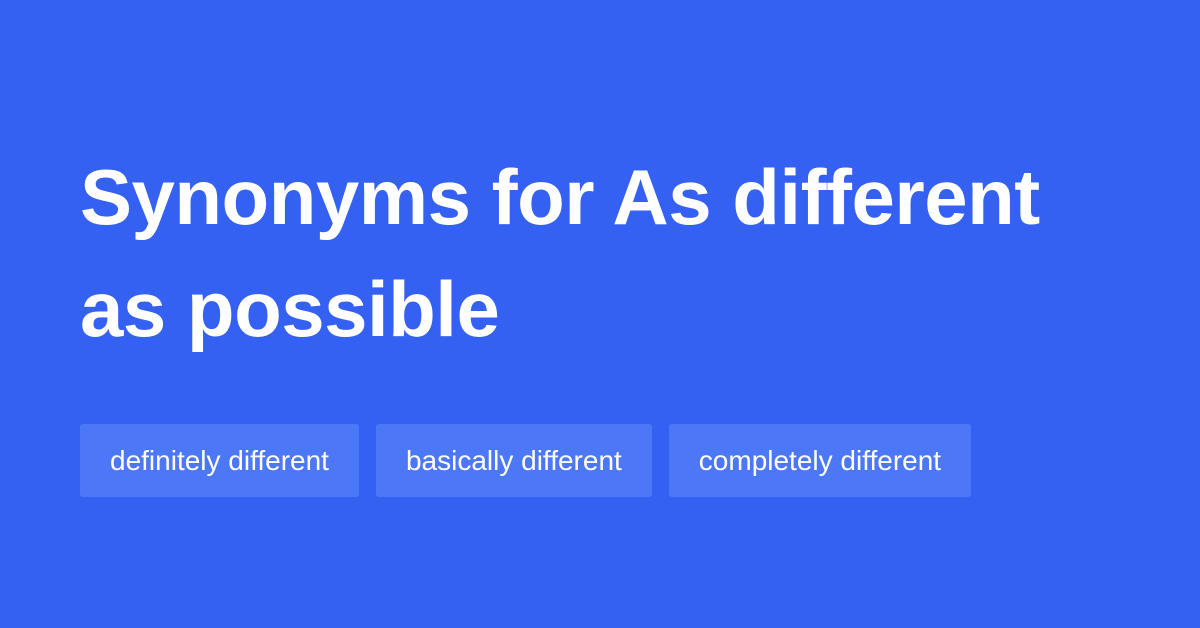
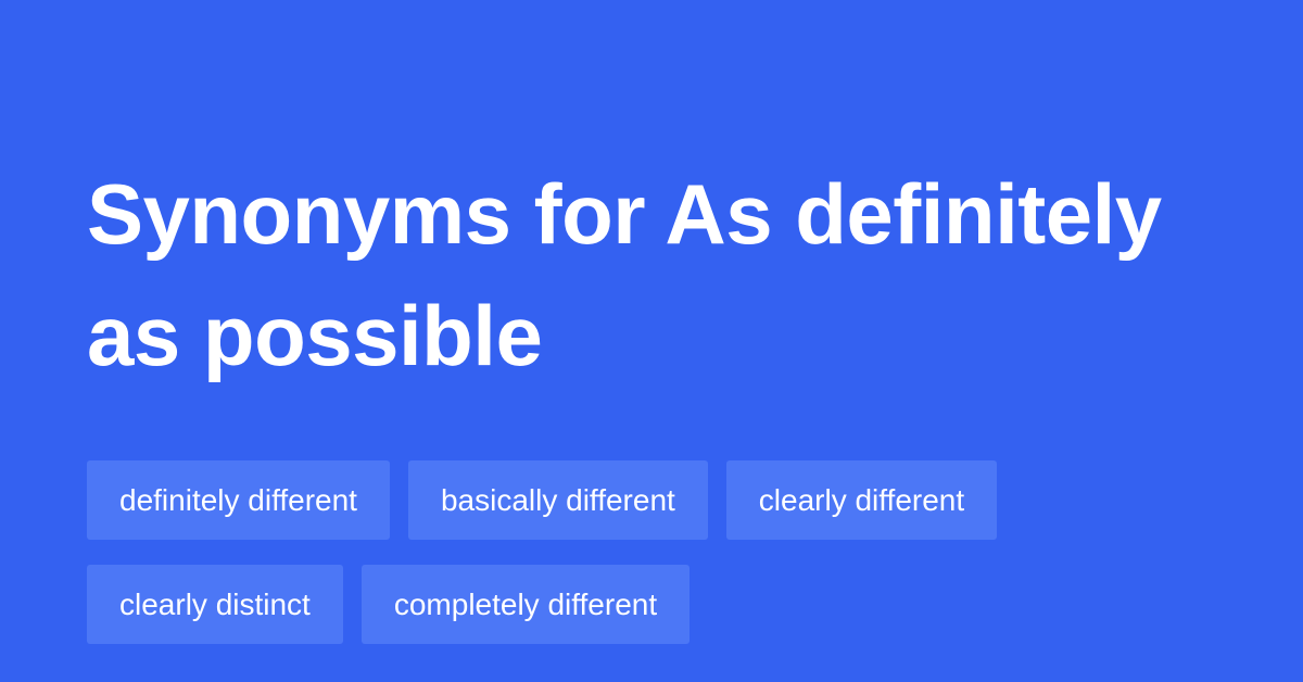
- Synonyms for As different as possible
+ Synonyms for As definitely as possible
  definitely different
  basically different
+ clearly different
+ clearly distinct
  completely different
